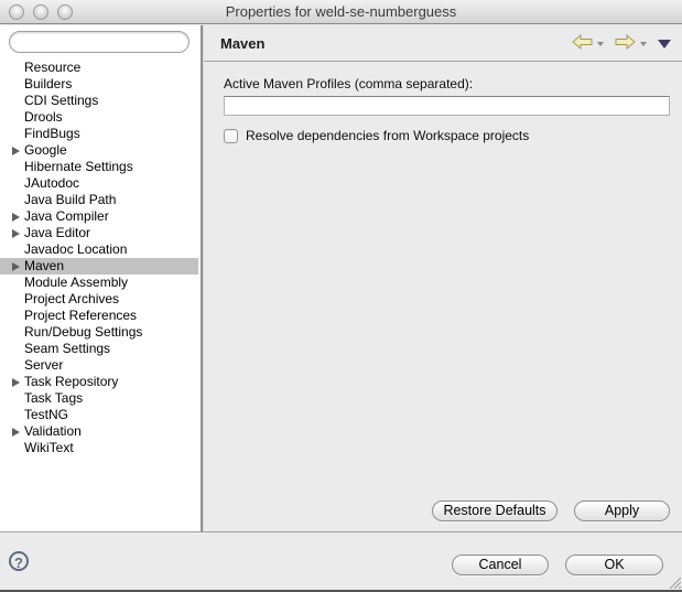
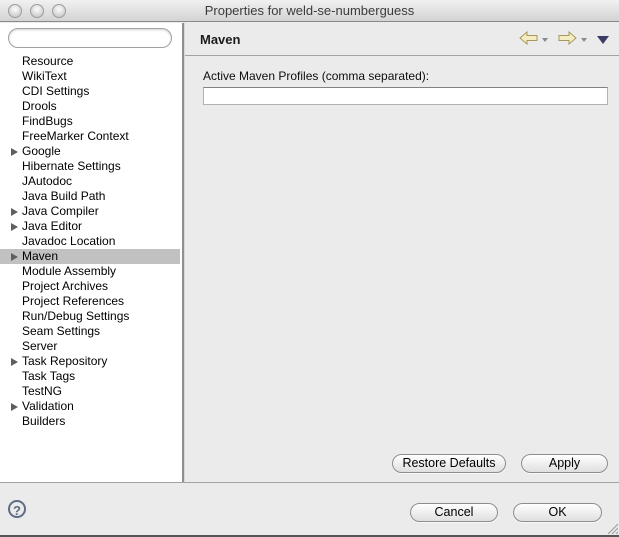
  Properties for weld-se-numberguess
  Resource
- Builders
+ WikiText
  CDI Settings
  Drools
  FindBugs
+ FreeMarker Context
  Google
  Hibernate Settings
  JAutodoc
  Java Build Path
  Java Compiler
  Java Editor
  Javadoc Location
  Maven
  Module Assembly
  Project Archives
  Project References
  Run/Debug Settings
  Seam Settings
  Server
  Task Repository
  Task Tags
  TestNG
  Validation
- WikiText
+ Builders
  Maven
  Active Maven Profiles (comma separated):
- Resolve dependencies from Workspace projects
  Restore Defaults
  Apply
  ?
  Cancel
  OK
